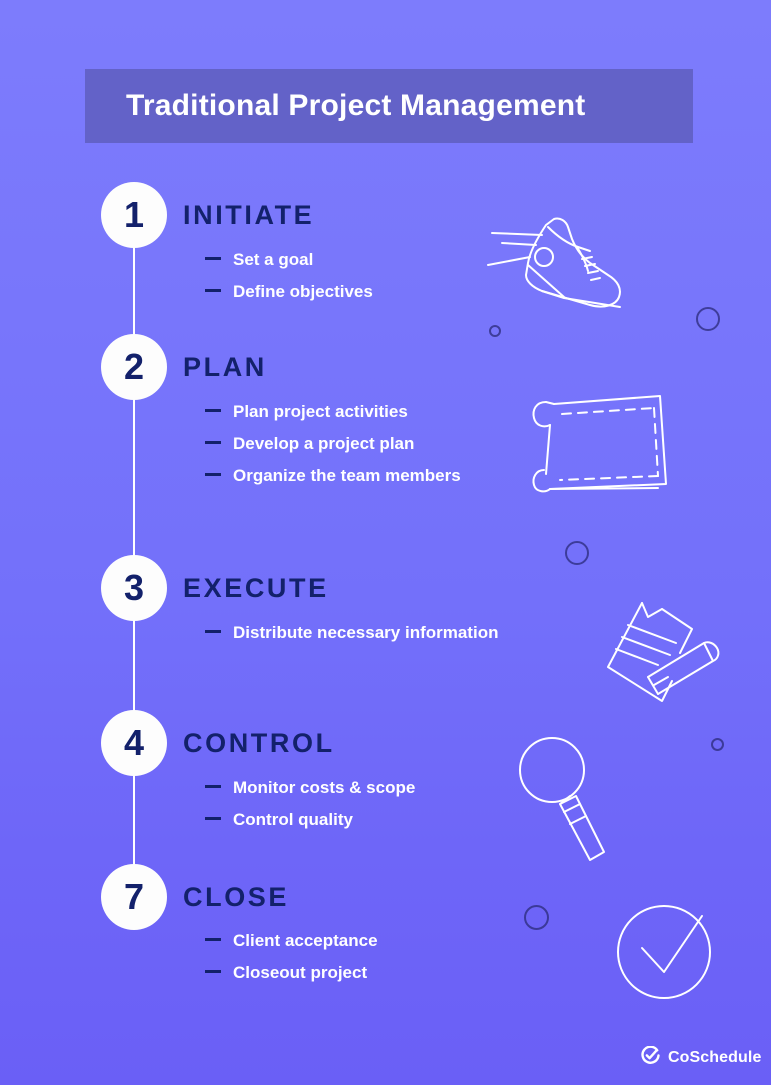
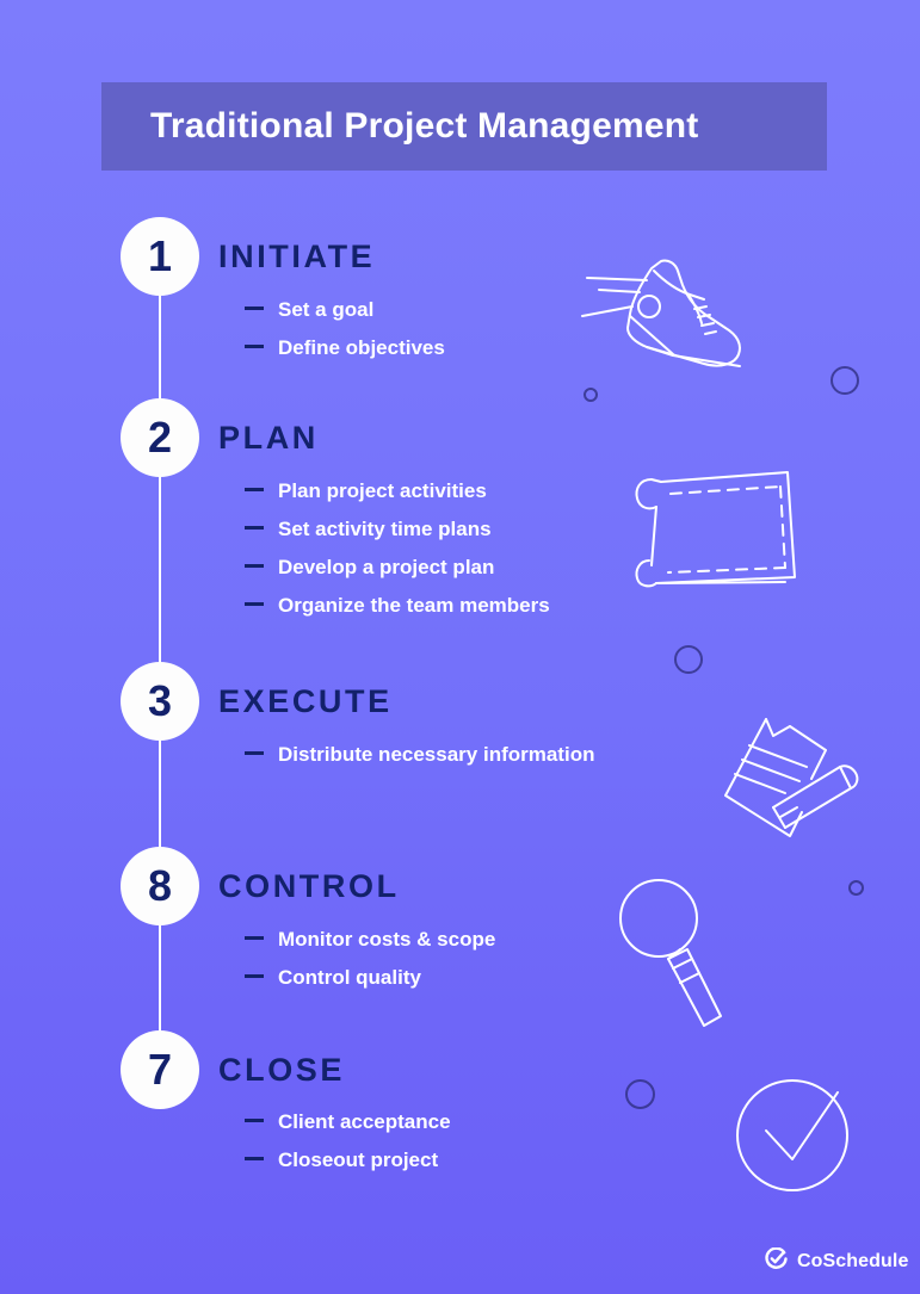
  Traditional Project Management
  1
  INITIATE
  Set a goal
  Define objectives
  2
  PLAN
  Plan project activities
+ Set activity time plans
  Develop a project plan
  Organize the team members
  3
  EXECUTE
  Distribute necessary information
- 4
+ 8
  CONTROL
  Monitor costs & scope
  Control quality
  7
  CLOSE
  Client acceptance
  Closeout project
  CoSchedule
